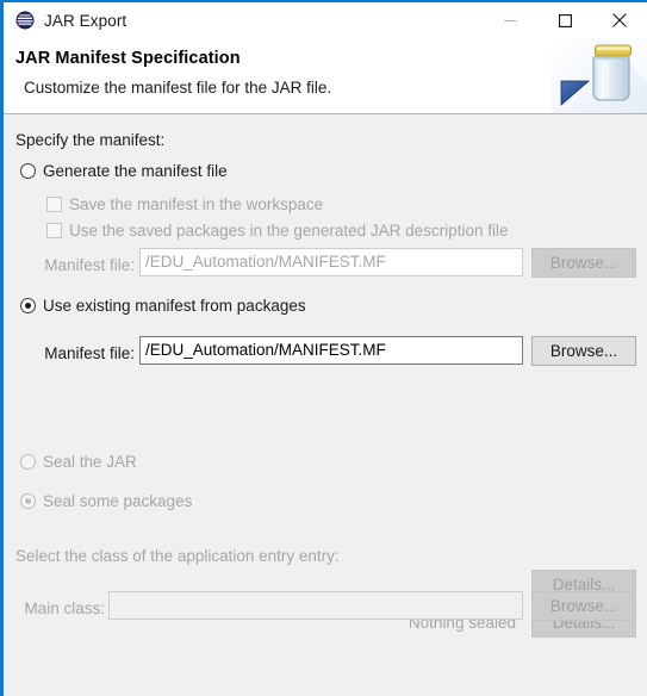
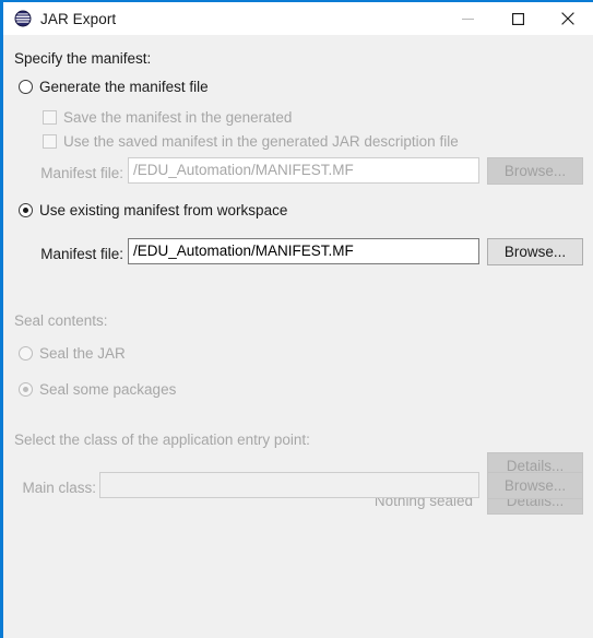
  JAR Export
- JAR Manifest Specification
- Customize the manifest file for the JAR file.
  Specify the manifest:
  Generate the manifest file
- Save the manifest in the workspace
+ Save the manifest in the generated
- Use the saved packages in the generated JAR description file
+ Use the saved manifest in the generated JAR description file
  Manifest file:
  /EDU_Automation/MANIFEST.MF
  Browse...
- Use existing manifest from packages
+ Use existing manifest from workspace
  Manifest file:
  /EDU_Automation/MANIFEST.MF
  Browse...
+ Seal contents:
  Seal the JAR
  Details...
  Seal some packages
  Nothing sealed
  Details...
- Select the class of the application entry entry:
+ Select the class of the application entry point:
  Main class:
  Browse...
